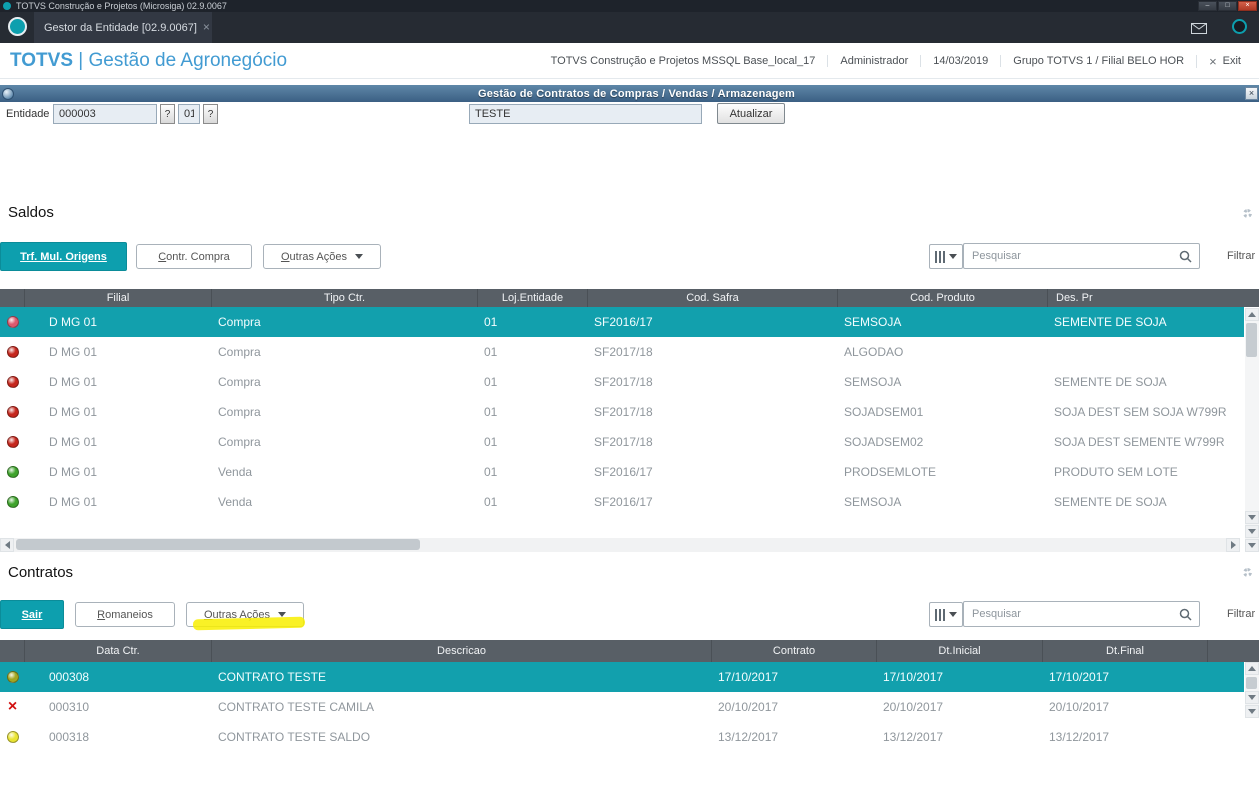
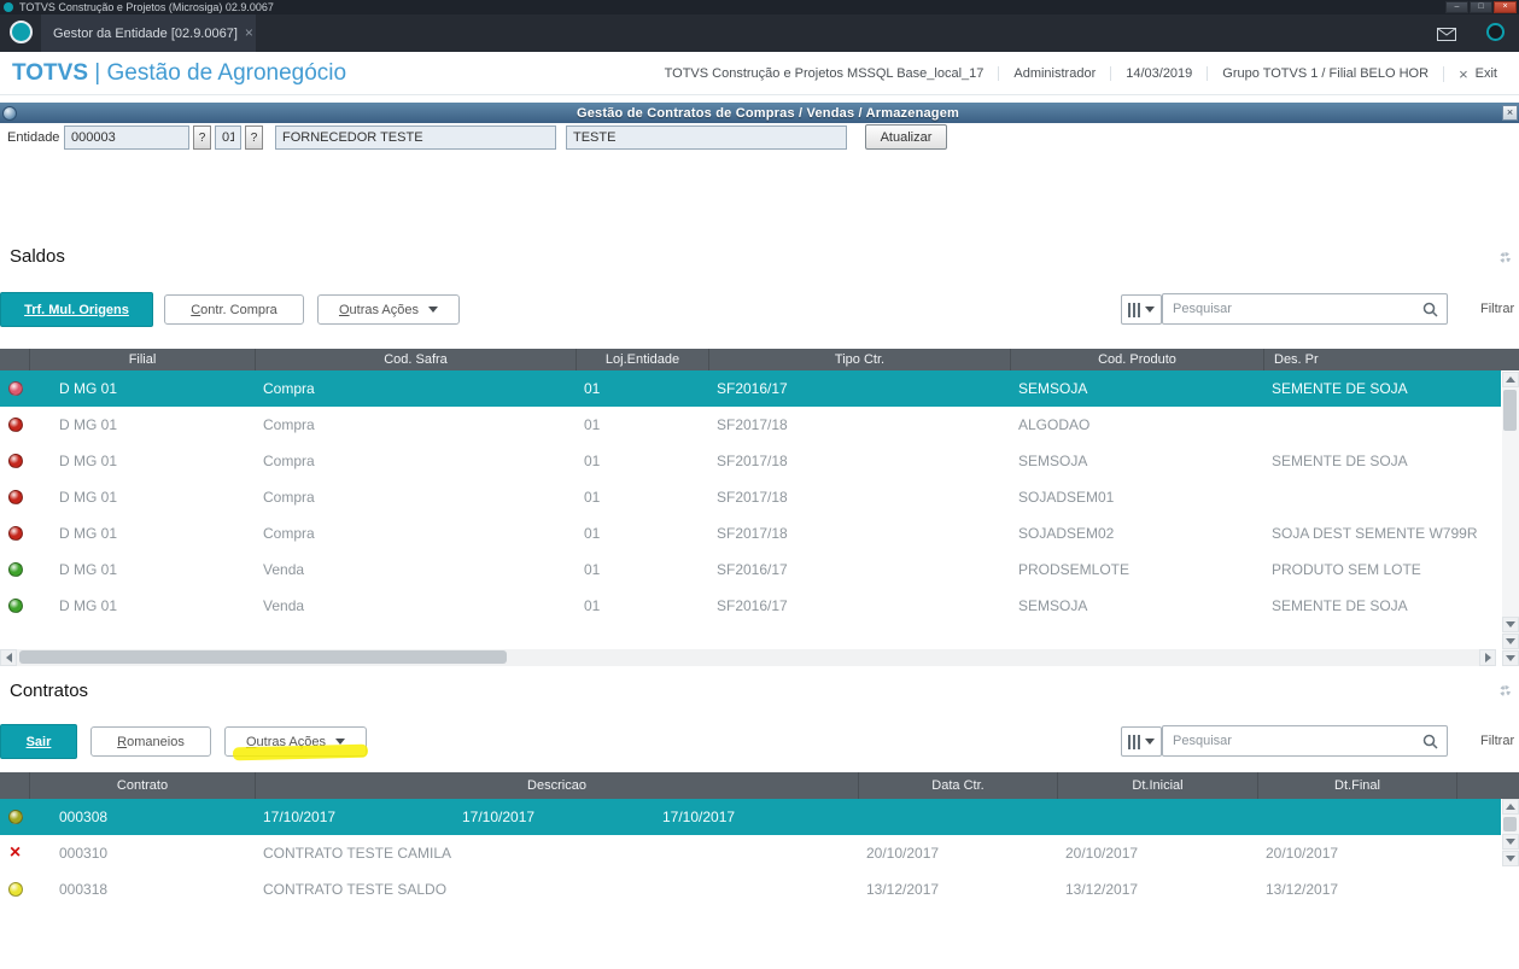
  TOTVS Construção e Projetos (Microsiga) 02.9.0067
  Gestor da Entidade [02.9.0067]
  ×
  TOTVS | Gestão de Agronegócio
  TOTVS Construção e Projetos MSSQL Base_local_17
  Administrador
  14/03/2019
  Grupo TOTVS 1 / Filial BELO HOR
  ×
  Exit
  Gestão de Contratos de Compras / Vendas / Armazenagem
  ×
  Entidade
  000003
  ?
  01
  ?
+ FORNECEDOR TESTE
  TESTE
  Atualizar
  Saldos
  Trf. Mul. Origens
  Contr. Compra
  Outras Ações
  Pesquisar
  Filtrar
  Filial
- Tipo Ctr.
+ Cod. Safra
  Loj.Entidade
- Cod. Safra
+ Tipo Ctr.
  Cod. Produto
  Des. Pr
  D MG 01
  Compra
  01
  SF2016/17
  SEMSOJA
  SEMENTE DE SOJA
  D MG 01
  Compra
  01
  SF2017/18
  ALGODAO
  D MG 01
  Compra
  01
  SF2017/18
  SEMSOJA
  SEMENTE DE SOJA
  D MG 01
  Compra
  01
  SF2017/18
  SOJADSEM01
- SOJA DEST SEM SOJA W799R
  D MG 01
  Compra
  01
  SF2017/18
  SOJADSEM02
  SOJA DEST SEMENTE W799R
  D MG 01
  Venda
  01
  SF2016/17
  PRODSEMLOTE
  PRODUTO SEM LOTE
  D MG 01
  Venda
  01
  SF2016/17
  SEMSOJA
  SEMENTE DE SOJA
  Contratos
  Sair
  Romaneios
  Outras Ações
  Pesquisar
  Filtrar
- Data Ctr.
+ Contrato
  Descricao
- Contrato
+ Data Ctr.
  Dt.Inicial
  Dt.Final
  000308
- CONTRATO TESTE
  17/10/2017
  17/10/2017
  17/10/2017
  000310
  CONTRATO TESTE CAMILA
  20/10/2017
  20/10/2017
  20/10/2017
  000318
  CONTRATO TESTE SALDO
  13/12/2017
  13/12/2017
  13/12/2017
